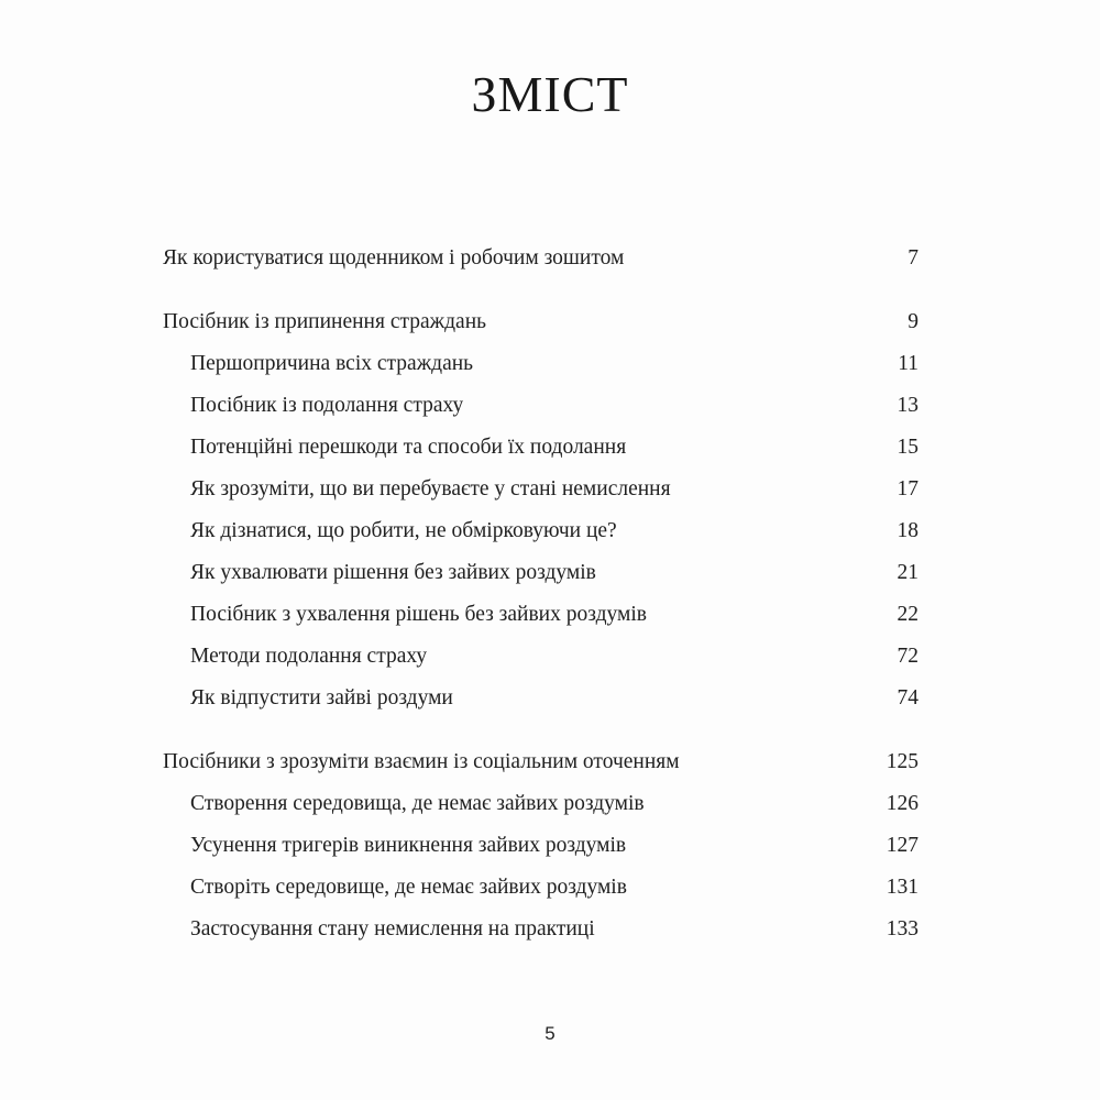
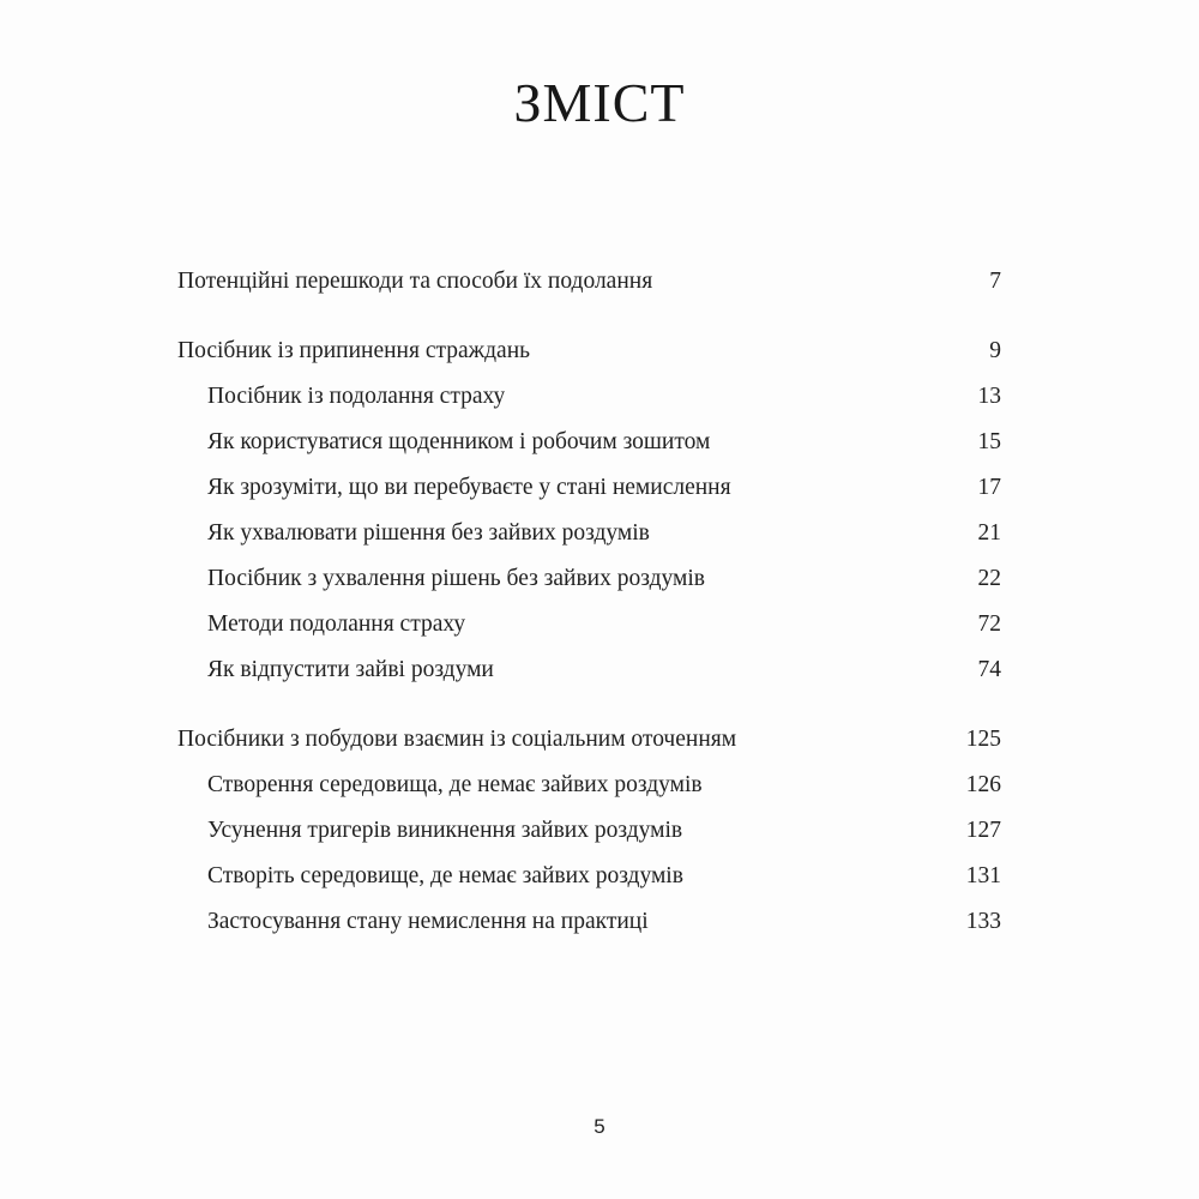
  ЗМІСТ
- Як користуватися щоденником і робочим зошитом
+ Потенційні перешкоди та способи їх подолання
  7
  Посібник із припинення страждань
  9
- Першопричина всіх страждань
- 11
  Посібник із подолання страху
  13
- Потенційні перешкоди та способи їх подолання
+ Як користуватися щоденником і робочим зошитом
  15
  Як зрозуміти, що ви перебуваєте у стані немислення
  17
- Як дізнатися, що робити, не обмірковуючи це?
- 18
  Як ухвалювати рішення без зайвих роздумів
  21
  Посібник з ухвалення рішень без зайвих роздумів
  22
  Методи подолання страху
  72
  Як відпустити зайві роздуми
  74
- Посібники з зрозуміти взаємин із соціальним оточенням
+ Посібники з побудови взаємин із соціальним оточенням
  125
  Створення середовища, де немає зайвих роздумів
  126
  Усунення тригерів виникнення зайвих роздумів
  127
  Створіть середовище, де немає зайвих роздумів
  131
  Застосування стану немислення на практиці
  133
  5
